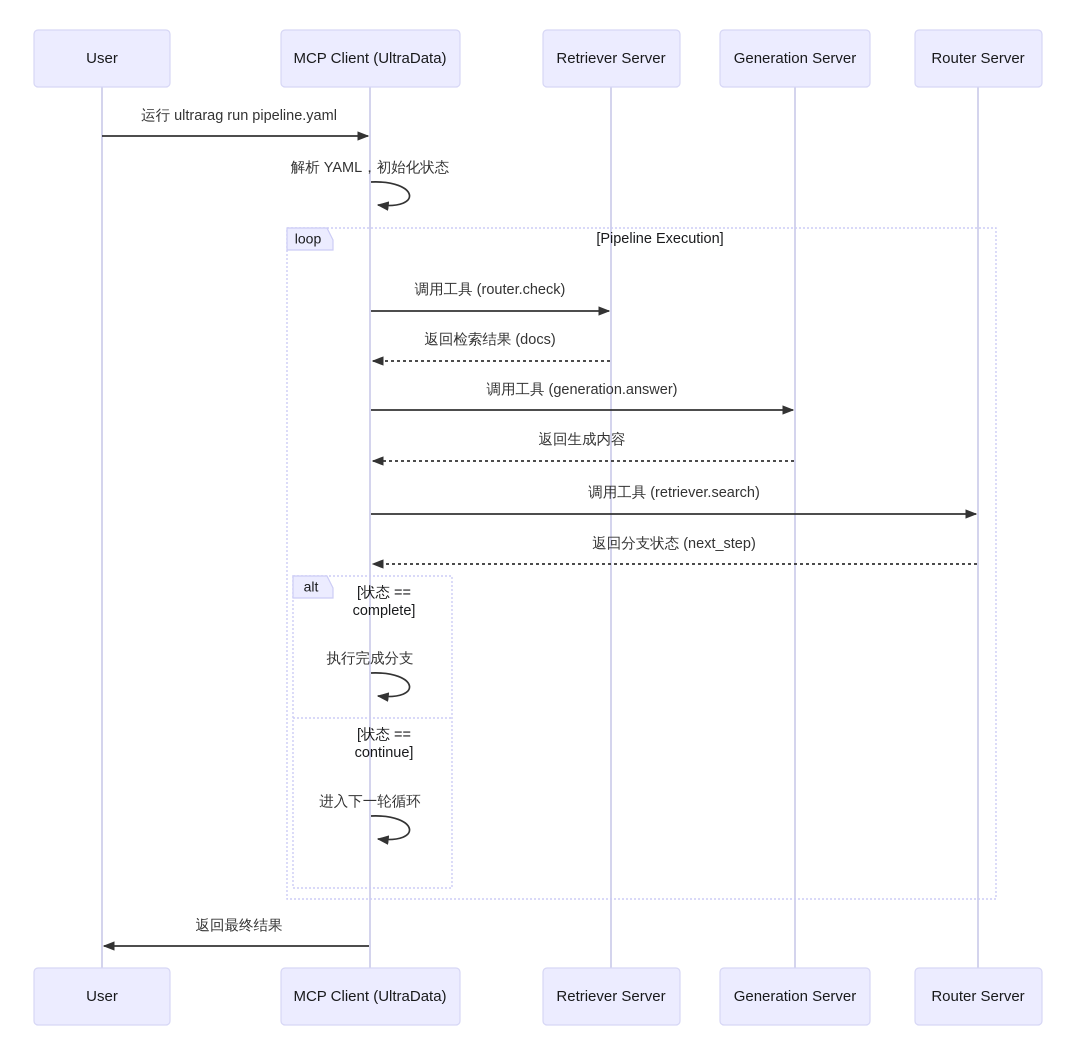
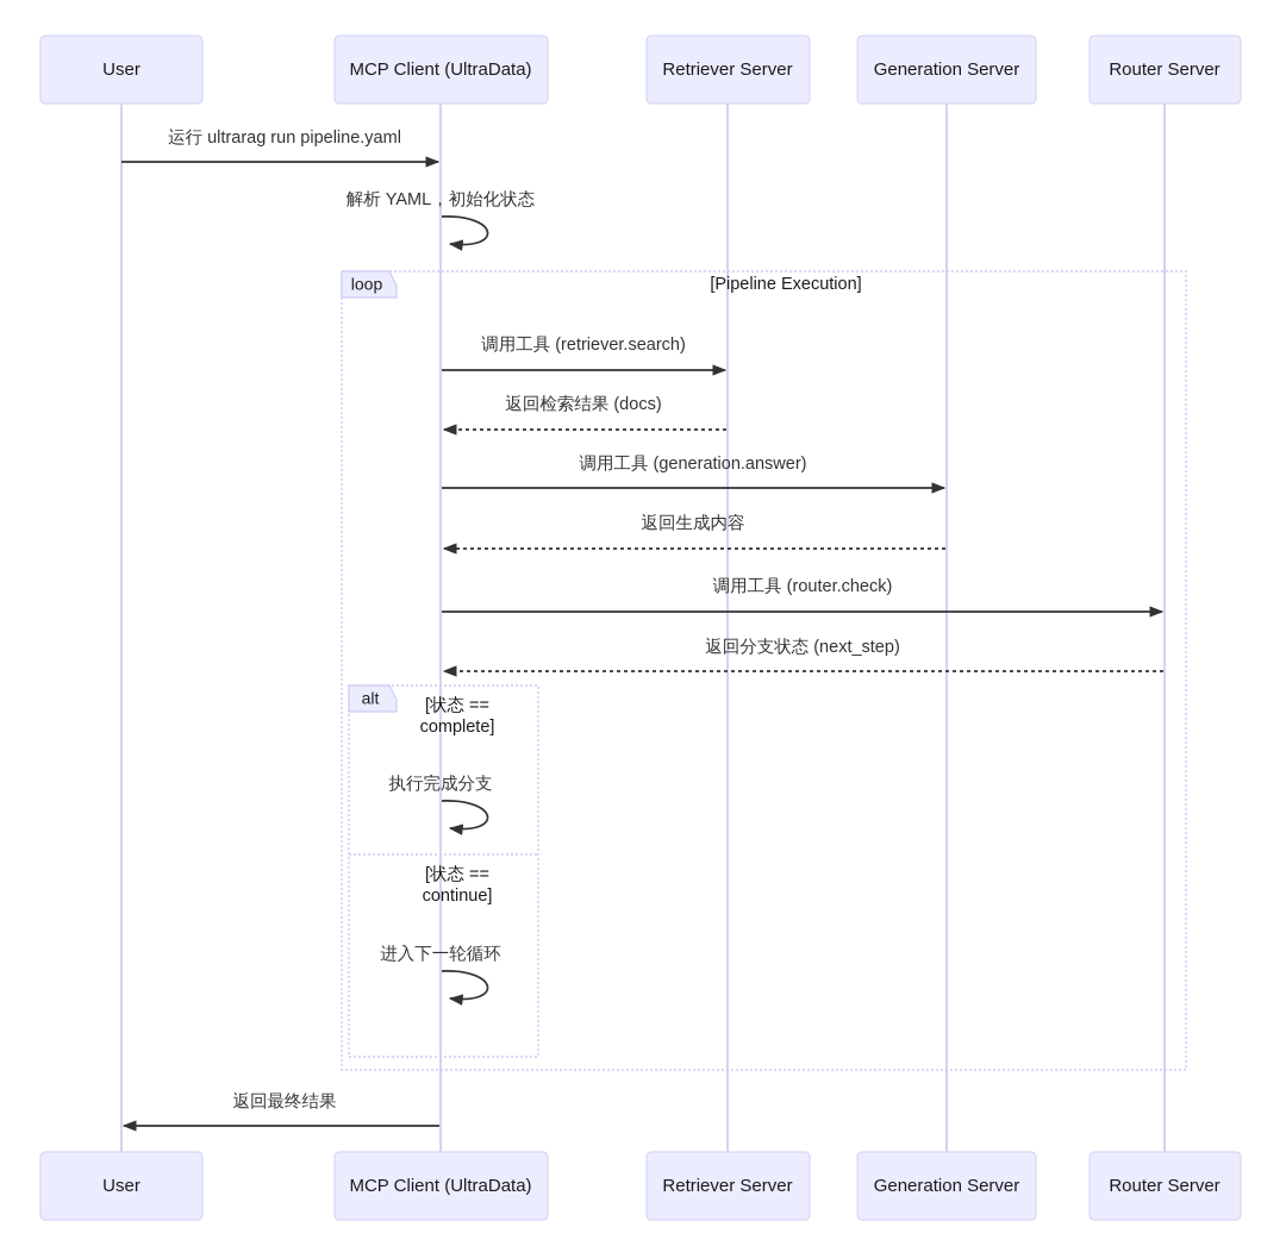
  loop
  [Pipeline Execution]
  alt
  [状态 ==
  complete]
  [状态 ==
  continue]
  User
  MCP Client (UltraData)
  Retriever Server
  Generation Server
  Router Server
  运行 ultrarag run pipeline.yaml
  解析 YAML，初始化状态
- 调用工具 (router.check)
+ 调用工具 (retriever.search)
  返回检索结果 (docs)
  调用工具 (generation.answer)
  返回生成内容
- 调用工具 (retriever.search)
+ 调用工具 (router.check)
  返回分支状态 (next_step)
  执行完成分支
  进入下一轮循环
  返回最终结果
  User
  MCP Client (UltraData)
  Retriever Server
  Generation Server
  Router Server
